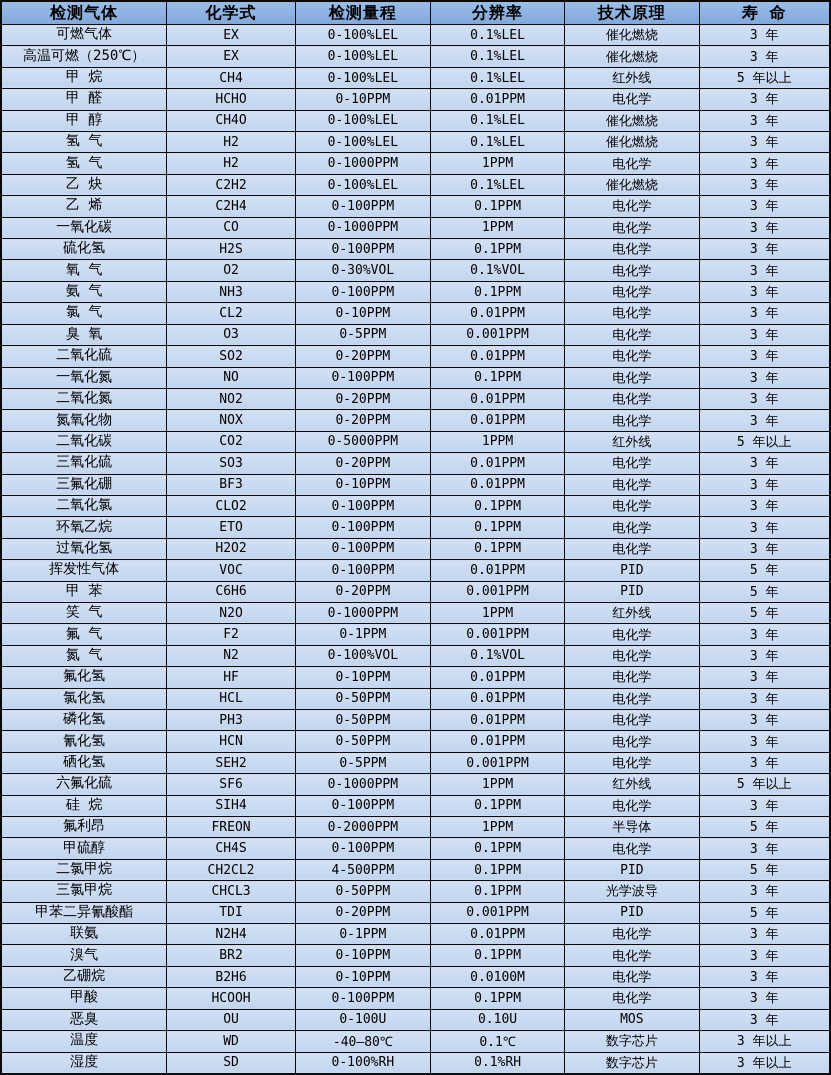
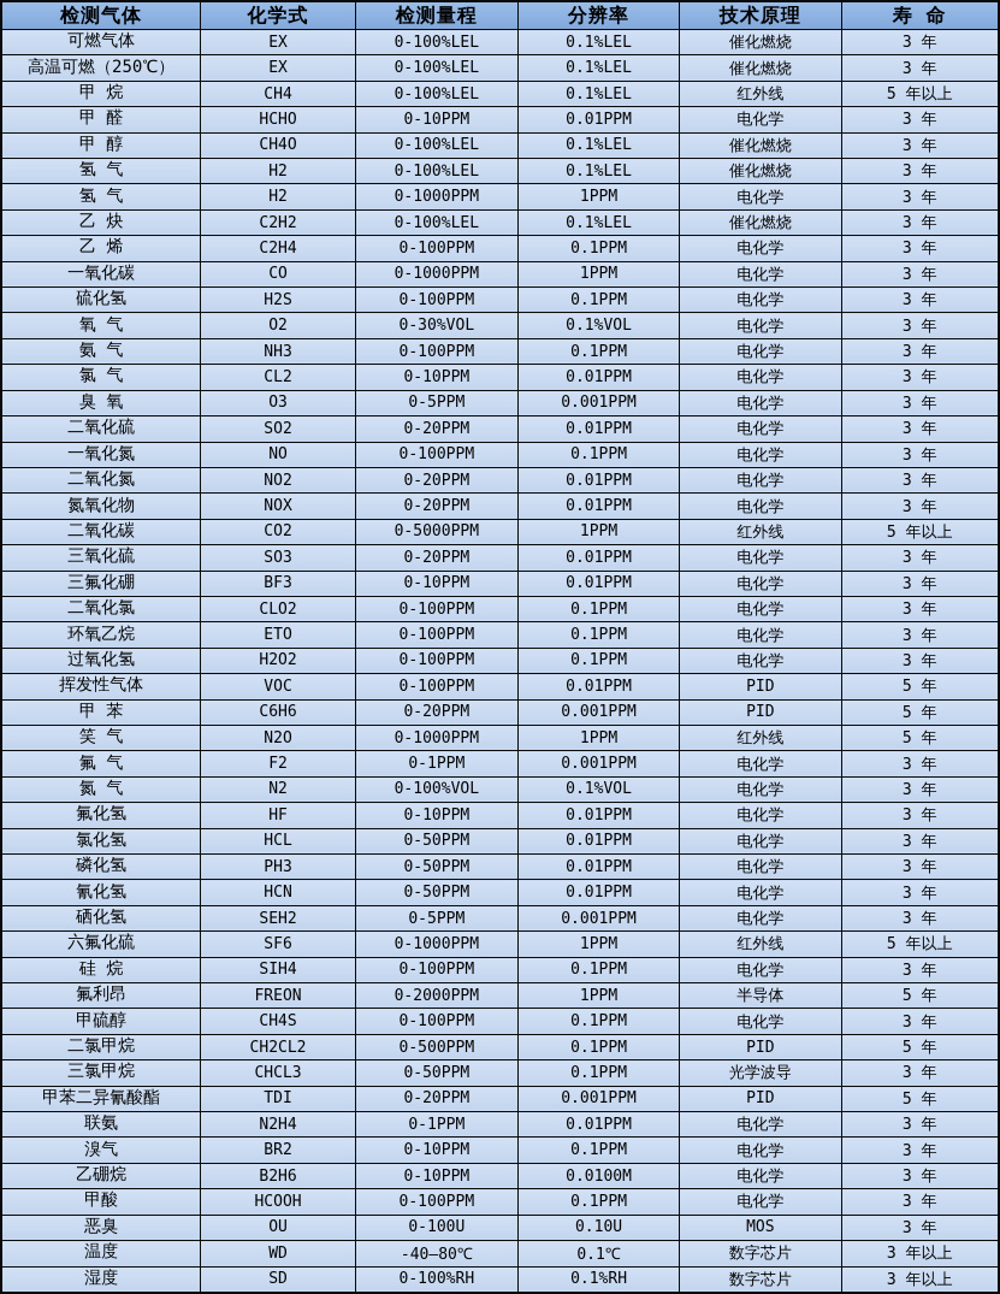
  检测气体	化学式	检测量程	分辨率	技术原理	寿 命
  可燃气体	EX	0-100%LEL	0.1%LEL	催化燃烧	3 年
  高温可燃（250℃）	EX	0-100%LEL	0.1%LEL	催化燃烧	3 年
  甲 烷	CH4	0-100%LEL	0.1%LEL	红外线	5 年以上
  甲 醛	HCHO	0-10PPM	0.01PPM	电化学	3 年
  甲 醇	CH4O	0-100%LEL	0.1%LEL	催化燃烧	3 年
  氢 气	H2	0-100%LEL	0.1%LEL	催化燃烧	3 年
  氢 气	H2	0-1000PPM	1PPM	电化学	3 年
  乙 炔	C2H2	0-100%LEL	0.1%LEL	催化燃烧	3 年
  乙 烯	C2H4	0-100PPM	0.1PPM	电化学	3 年
  一氧化碳	CO	0-1000PPM	1PPM	电化学	3 年
  硫化氢	H2S	0-100PPM	0.1PPM	电化学	3 年
  氧 气	O2	0-30%VOL	0.1%VOL	电化学	3 年
  氨 气	NH3	0-100PPM	0.1PPM	电化学	3 年
  氯 气	CL2	0-10PPM	0.01PPM	电化学	3 年
  臭 氧	O3	0-5PPM	0.001PPM	电化学	3 年
  二氧化硫	SO2	0-20PPM	0.01PPM	电化学	3 年
  一氧化氮	NO	0-100PPM	0.1PPM	电化学	3 年
  二氧化氮	NO2	0-20PPM	0.01PPM	电化学	3 年
  氮氧化物	NOX	0-20PPM	0.01PPM	电化学	3 年
  二氧化碳	CO2	0-5000PPM	1PPM	红外线	5 年以上
  三氧化硫	SO3	0-20PPM	0.01PPM	电化学	3 年
  三氟化硼	BF3	0-10PPM	0.01PPM	电化学	3 年
  二氧化氯	CLO2	0-100PPM	0.1PPM	电化学	3 年
  环氧乙烷	ETO	0-100PPM	0.1PPM	电化学	3 年
  过氧化氢	H2O2	0-100PPM	0.1PPM	电化学	3 年
  挥发性气体	VOC	0-100PPM	0.01PPM	PID	5 年
  甲 苯	C6H6	0-20PPM	0.001PPM	PID	5 年
  笑 气	N2O	0-1000PPM	1PPM	红外线	5 年
  氟 气	F2	0-1PPM	0.001PPM	电化学	3 年
  氮 气	N2	0-100%VOL	0.1%VOL	电化学	3 年
  氟化氢	HF	0-10PPM	0.01PPM	电化学	3 年
  氯化氢	HCL	0-50PPM	0.01PPM	电化学	3 年
  磷化氢	PH3	0-50PPM	0.01PPM	电化学	3 年
  氰化氢	HCN	0-50PPM	0.01PPM	电化学	3 年
  硒化氢	SEH2	0-5PPM	0.001PPM	电化学	3 年
  六氟化硫	SF6	0-1000PPM	1PPM	红外线	5 年以上
  硅 烷	SIH4	0-100PPM	0.1PPM	电化学	3 年
  氟利昂	FREON	0-2000PPM	1PPM	半导体	5 年
  甲硫醇	CH4S	0-100PPM	0.1PPM	电化学	3 年
- 二氯甲烷	CH2CL2	4-500PPM	0.1PPM	PID	5 年
+ 二氯甲烷	CH2CL2	0-500PPM	0.1PPM	PID	5 年
  三氯甲烷	CHCL3	0-50PPM	0.1PPM	光学波导	3 年
  甲苯二异氰酸酯	TDI	0-20PPM	0.001PPM	PID	5 年
  联氨	N2H4	0-1PPM	0.01PPM	电化学	3 年
  溴气	BR2	0-10PPM	0.1PPM	电化学	3 年
  乙硼烷	B2H6	0-10PPM	0.0100M	电化学	3 年
  甲酸	HCOOH	0-100PPM	0.1PPM	电化学	3 年
  恶臭	OU	0-100U	0.10U	MOS	3 年
  温度	WD	-40—80℃	0.1℃	数字芯片	3 年以上
  湿度	SD	0-100%RH	0.1%RH	数字芯片	3 年以上
